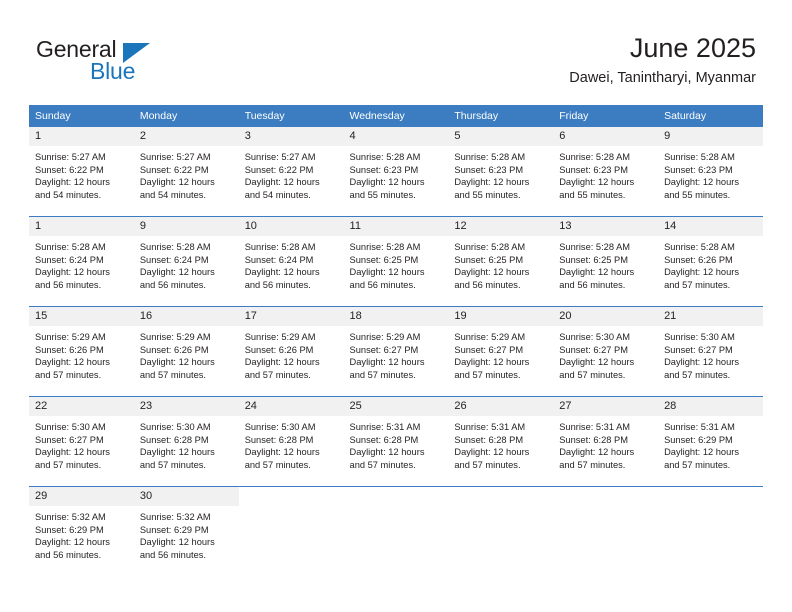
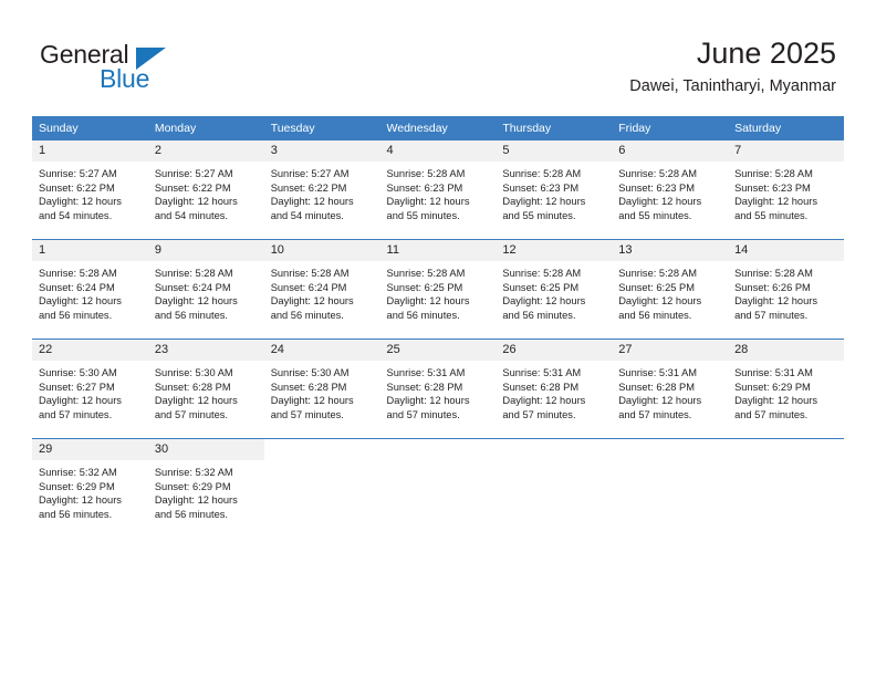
  General
  Blue
  June 2025
  Dawei, Tanintharyi, Myanmar
  Sunday	Monday	Tuesday	Wednesday	Thursday	Friday	Saturday
- 1 Sunrise: 5:27 AM Sunset: 6:22 PM Daylight: 12 hours and 54 minutes.	2 Sunrise: 5:27 AM Sunset: 6:22 PM Daylight: 12 hours and 54 minutes.	3 Sunrise: 5:27 AM Sunset: 6:22 PM Daylight: 12 hours and 54 minutes.	4 Sunrise: 5:28 AM Sunset: 6:23 PM Daylight: 12 hours and 55 minutes.	5 Sunrise: 5:28 AM Sunset: 6:23 PM Daylight: 12 hours and 55 minutes.	6 Sunrise: 5:28 AM Sunset: 6:23 PM Daylight: 12 hours and 55 minutes.	9 Sunrise: 5:28 AM Sunset: 6:23 PM Daylight: 12 hours and 55 minutes.
+ 1 Sunrise: 5:27 AM Sunset: 6:22 PM Daylight: 12 hours and 54 minutes.	2 Sunrise: 5:27 AM Sunset: 6:22 PM Daylight: 12 hours and 54 minutes.	3 Sunrise: 5:27 AM Sunset: 6:22 PM Daylight: 12 hours and 54 minutes.	4 Sunrise: 5:28 AM Sunset: 6:23 PM Daylight: 12 hours and 55 minutes.	5 Sunrise: 5:28 AM Sunset: 6:23 PM Daylight: 12 hours and 55 minutes.	6 Sunrise: 5:28 AM Sunset: 6:23 PM Daylight: 12 hours and 55 minutes.	7 Sunrise: 5:28 AM Sunset: 6:23 PM Daylight: 12 hours and 55 minutes.
  1 Sunrise: 5:28 AM Sunset: 6:24 PM Daylight: 12 hours and 56 minutes.	9 Sunrise: 5:28 AM Sunset: 6:24 PM Daylight: 12 hours and 56 minutes.	10 Sunrise: 5:28 AM Sunset: 6:24 PM Daylight: 12 hours and 56 minutes.	11 Sunrise: 5:28 AM Sunset: 6:25 PM Daylight: 12 hours and 56 minutes.	12 Sunrise: 5:28 AM Sunset: 6:25 PM Daylight: 12 hours and 56 minutes.	13 Sunrise: 5:28 AM Sunset: 6:25 PM Daylight: 12 hours and 56 minutes.	14 Sunrise: 5:28 AM Sunset: 6:26 PM Daylight: 12 hours and 57 minutes.
- 15 Sunrise: 5:29 AM Sunset: 6:26 PM Daylight: 12 hours and 57 minutes.	16 Sunrise: 5:29 AM Sunset: 6:26 PM Daylight: 12 hours and 57 minutes.	17 Sunrise: 5:29 AM Sunset: 6:26 PM Daylight: 12 hours and 57 minutes.	18 Sunrise: 5:29 AM Sunset: 6:27 PM Daylight: 12 hours and 57 minutes.	19 Sunrise: 5:29 AM Sunset: 6:27 PM Daylight: 12 hours and 57 minutes.	20 Sunrise: 5:30 AM Sunset: 6:27 PM Daylight: 12 hours and 57 minutes.	21 Sunrise: 5:30 AM Sunset: 6:27 PM Daylight: 12 hours and 57 minutes.
  22 Sunrise: 5:30 AM Sunset: 6:27 PM Daylight: 12 hours and 57 minutes.	23 Sunrise: 5:30 AM Sunset: 6:28 PM Daylight: 12 hours and 57 minutes.	24 Sunrise: 5:30 AM Sunset: 6:28 PM Daylight: 12 hours and 57 minutes.	25 Sunrise: 5:31 AM Sunset: 6:28 PM Daylight: 12 hours and 57 minutes.	26 Sunrise: 5:31 AM Sunset: 6:28 PM Daylight: 12 hours and 57 minutes.	27 Sunrise: 5:31 AM Sunset: 6:28 PM Daylight: 12 hours and 57 minutes.	28 Sunrise: 5:31 AM Sunset: 6:29 PM Daylight: 12 hours and 57 minutes.
  29 Sunrise: 5:32 AM Sunset: 6:29 PM Daylight: 12 hours and 56 minutes.	30 Sunrise: 5:32 AM Sunset: 6:29 PM Daylight: 12 hours and 56 minutes.
